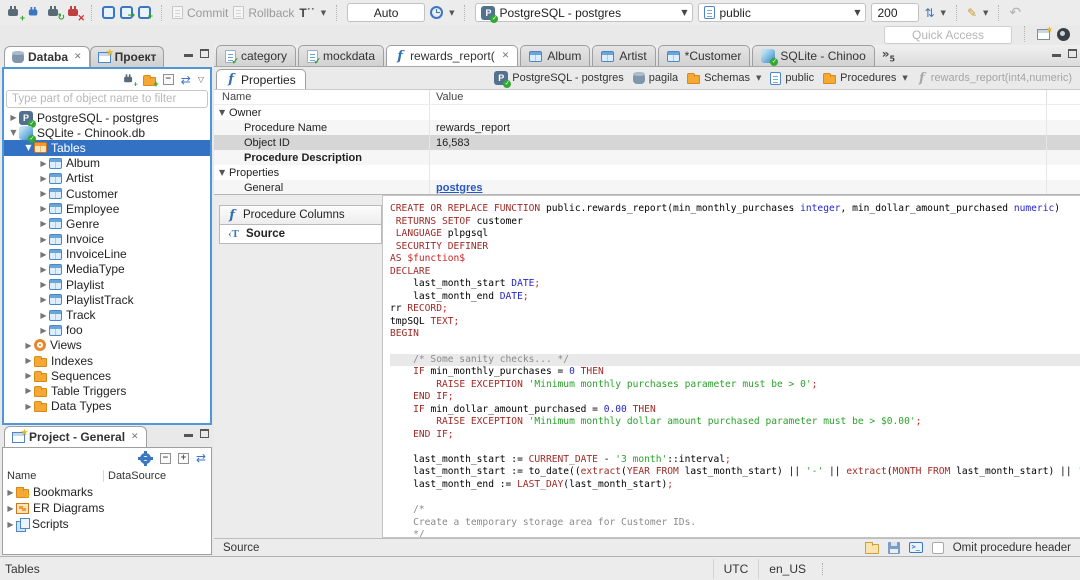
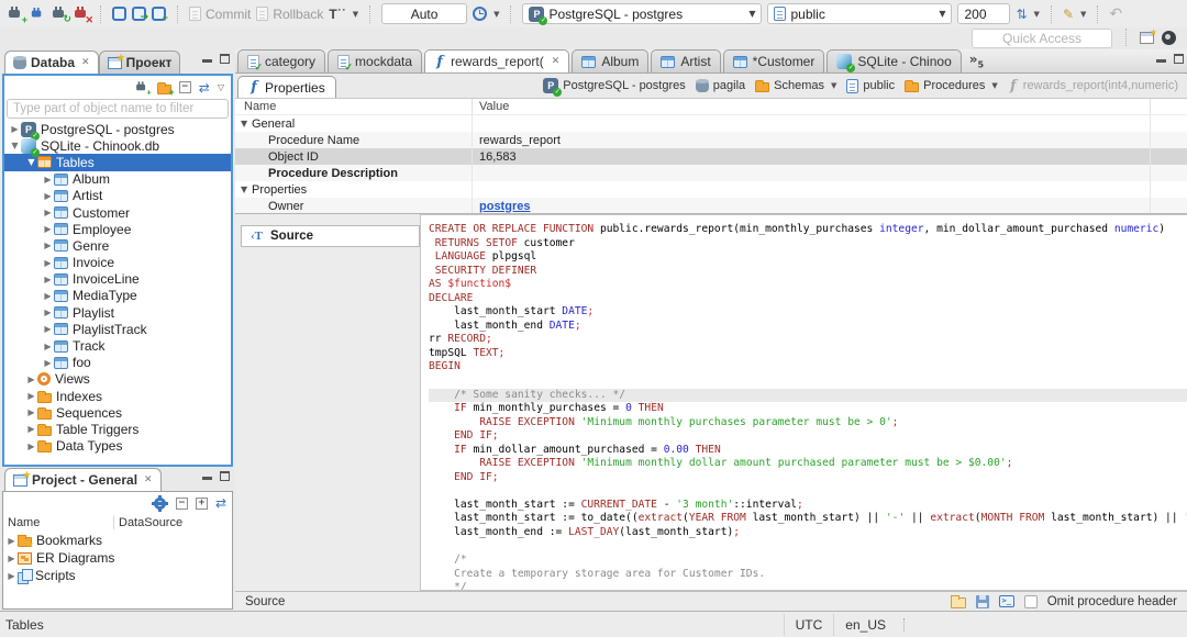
  +
  ↻
  ✕
  →
  +
  Commit
  Rollback
  T˙˙
  ▼
  Auto
  ▼
  PostgreSQL - postgres
  ▼
  public
  ▼
  200
  ⇅
  ▼
  ✎
  ▼
  ↶
  Quick Access
  Databa
  ✕
  Проект
  +
  +
  ⇄
  ▽
  Type part of object name to filter
  ▶
  PostgreSQL - postgres
  ▼
  SQLite - Chinook.db
  ▼
  Tables
  ▶
  Album
  ▶
  Artist
  ▶
  Customer
  ▶
  Employee
  ▶
  Genre
  ▶
  Invoice
  ▶
  InvoiceLine
  ▶
  MediaType
  ▶
  Playlist
  ▶
  PlaylistTrack
  ▶
  Track
  ▶
  foo
  ▶
  Views
  ▶
  Indexes
  ▶
  Sequences
  ▶
  Table Triggers
  ▶
  Data Types
  Project - General
  ✕
  ⇄
  Name
  DataSource
  ▶
  Bookmarks
  ▶
  ER Diagrams
  ▶
  Scripts
  ✓
  category
  ✓
  mockdata
  rewards_report(
  ✕
  Album
  Artist
  *Customer
  SQLite - Chinoo
  »5
  Properties
  PostgreSQL - postgres
  pagila
  Schemas
  ▼
  public
  Procedures
  ▼
  rewards_report(int4,numeric)
  Name
  Value
  ▼
- Owner
+ General
  Procedure Name
  rewards_report
  Object ID
  16,583
  Procedure Description
  ▼
  Properties
- General
+ Owner
  postgres
- Procedure Columns
  Source
  CREATE OR REPLACE FUNCTION public.rewards_report(min_monthly_purchases integer, min_dollar_amount_purchased numeric)
  RETURNS SETOF customer
  LANGUAGE plpgsql
  SECURITY DEFINER
  AS $function$
  DECLARE
  last_month_start DATE;
  last_month_end DATE;
  rr RECORD;
  tmpSQL TEXT;
  BEGIN
  /* Some sanity checks... */
  IF min_monthly_purchases = 0 THEN
  RAISE EXCEPTION 'Minimum monthly purchases parameter must be > 0';
  END IF;
  IF min_dollar_amount_purchased = 0.00 THEN
  RAISE EXCEPTION 'Minimum monthly dollar amount purchased parameter must be > $0.00';
  END IF;
  last_month_start := CURRENT_DATE - '3 month'::interval;
  last_month_start := to_date((extract(YEAR FROM last_month_start) || '-' || extract(MONTH FROM last_month_start) ||
  last_month_end := LAST_DAY(last_month_start);
  /*
  Create a temporary storage area for Customer IDs.
  */
  Source
  Omit procedure header
  Tables
  UTC
  en_US
